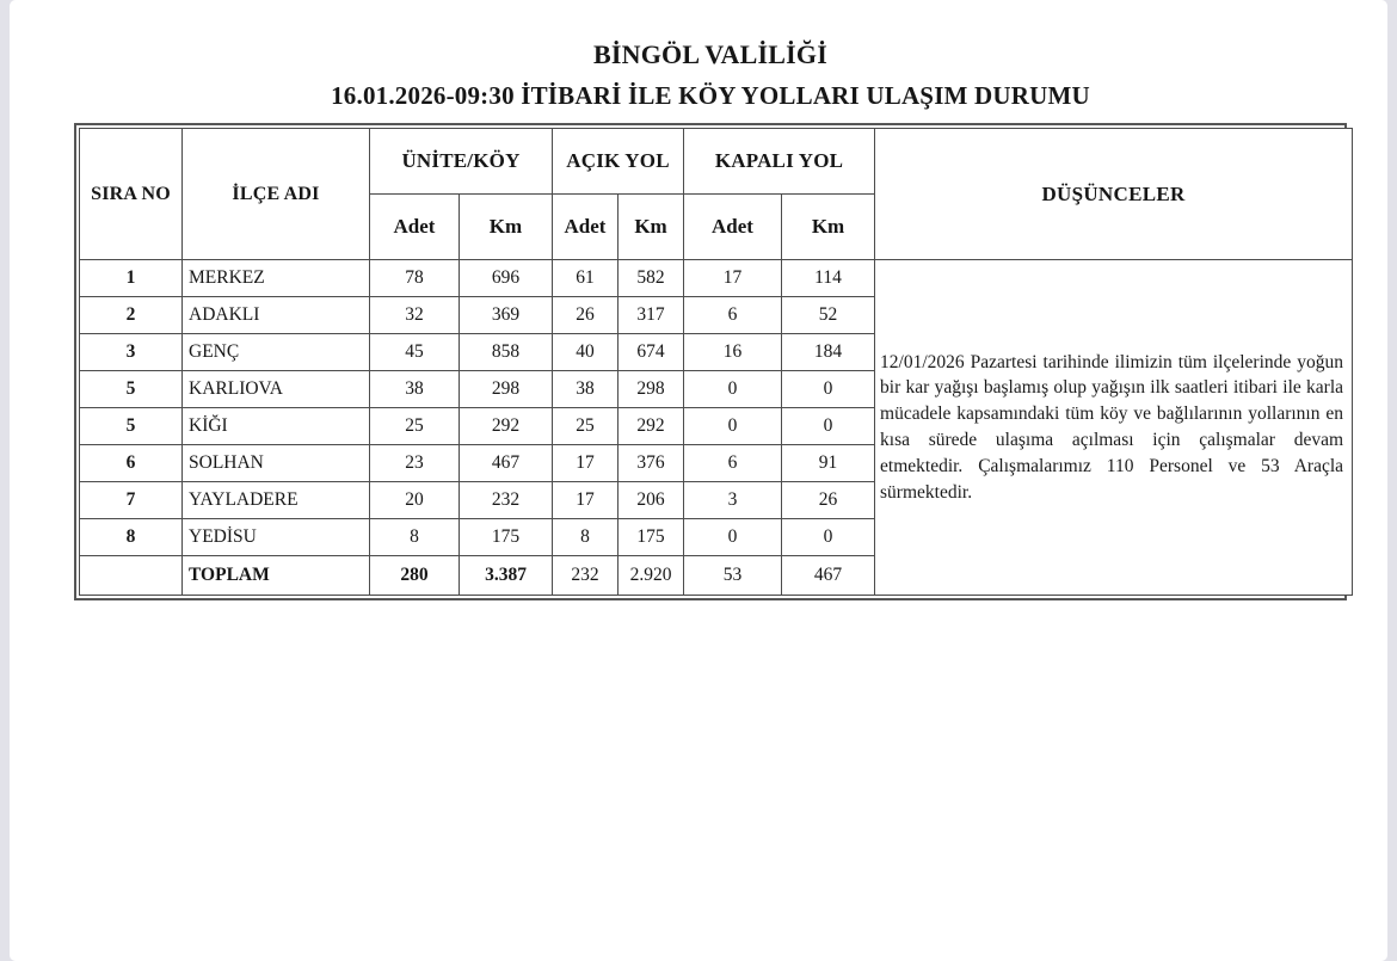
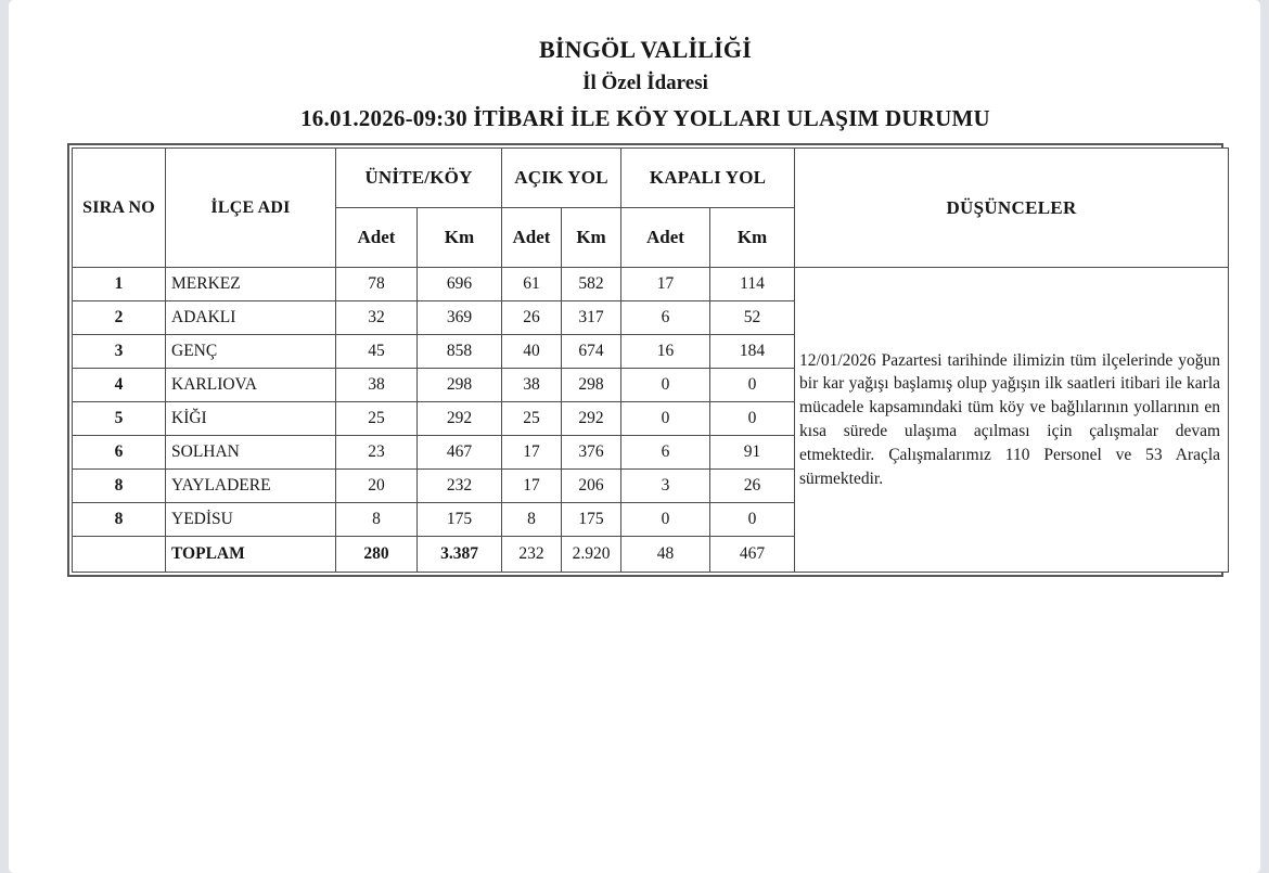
  BİNGÖL VALİLİĞİ
+ İl Özel İdaresi
  16.01.2026-09:30 İTİBARİ İLE KÖY YOLLARI ULAŞIM DURUMU
  SIRA NO	İLÇE ADI	ÜNİTE/KÖY	AÇIK YOL	KAPALI YOL	DÜŞÜNCELER
  Adet	Km	Adet	Km	Adet	Km
  1	MERKEZ	78	696	61	582	17	114	12/01/2026 Pazartesi tarihinde ilimizin tüm ilçelerinde yoğun bir kar yağışı başlamış olup yağışın ilk saatleri itibari ile karla mücadele kapsamındaki tüm köy ve bağlılarının yollarının en kısa sürede ulaşıma açılması için çalışmalar devam etmektedir. Çalışmalarımız 110 Personel ve 53 Araçla sürmektedir.
  2	ADAKLI	32	369	26	317	6	52
  3	GENÇ	45	858	40	674	16	184
- 5	KARLIOVA	38	298	38	298	0	0
+ 4	KARLIOVA	38	298	38	298	0	0
  5	KİĞI	25	292	25	292	0	0
  6	SOLHAN	23	467	17	376	6	91
- 7	YAYLADERE	20	232	17	206	3	26
+ 8	YAYLADERE	20	232	17	206	3	26
  8	YEDİSU	8	175	8	175	0	0
- 	TOPLAM	280	3.387	232	2.920	53	467
+ 	TOPLAM	280	3.387	232	2.920	48	467
